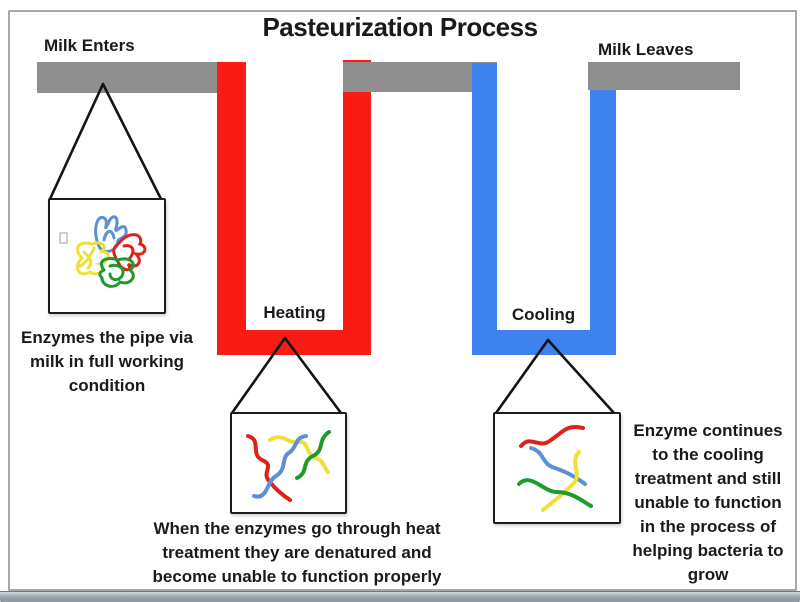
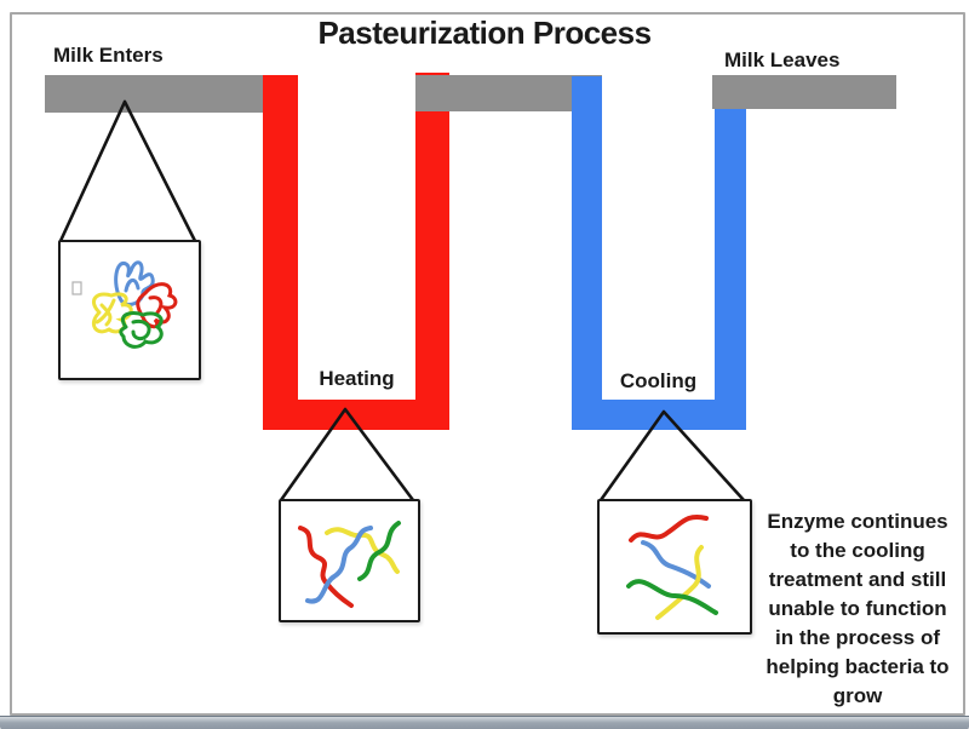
  Pasteurization Process
  Milk Enters
  Milk Leaves
  Heating
  Cooling
- Enzymes the pipe via
- milk in full working
- condition
- When the enzymes go through heat
- treatment they are denatured and
- become unable to function properly
  Enzyme continues
  to the cooling
  treatment and still
  unable to function
  in the process of
  helping bacteria to
  grow
